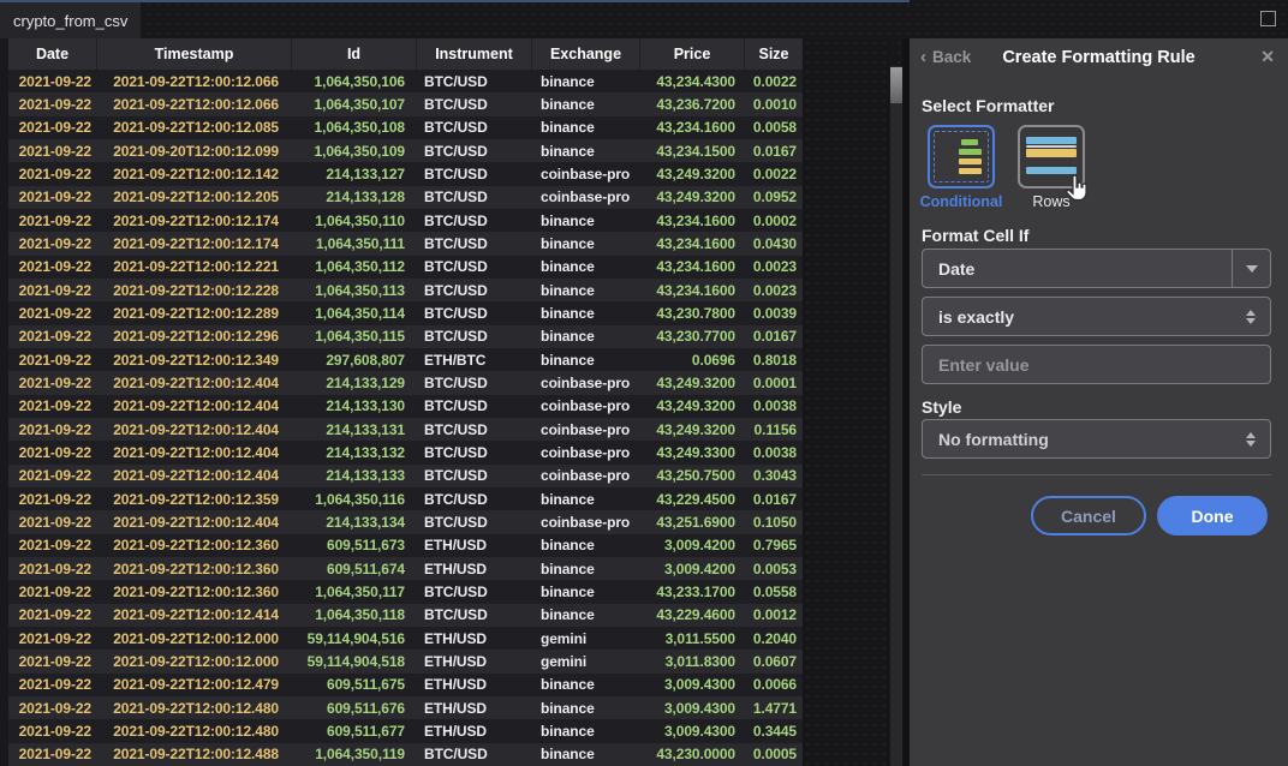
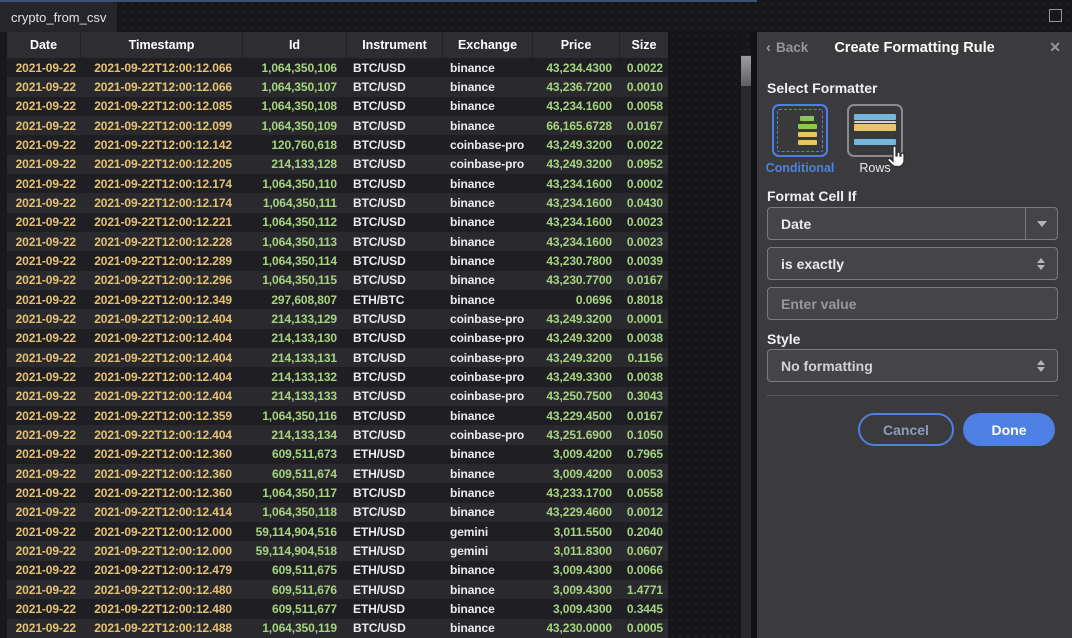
  crypto_from_csv
  Date
  Timestamp
  Id
  Instrument
  Exchange
  Price
  Size
  2021-09-22
  2021-09-22T12:00:12.066
  1,064,350,106
  BTC/USD
  binance
  43,234.4300
  0.0022
  2021-09-22
  2021-09-22T12:00:12.066
  1,064,350,107
  BTC/USD
  binance
  43,236.7200
  0.0010
  2021-09-22
  2021-09-22T12:00:12.085
  1,064,350,108
  BTC/USD
  binance
  43,234.1600
  0.0058
  2021-09-22
- 2021-09-20T12:00:12.099
+ 2021-09-22T12:00:12.099
  1,064,350,109
  BTC/USD
  binance
- 43,234.1500
+ 66,165.6728
  0.0167
  2021-09-22
  2021-09-22T12:00:12.142
- 214,133,127
+ 120,760,618
  BTC/USD
  coinbase-pro
  43,249.3200
  0.0022
  2021-09-22
  2021-09-22T12:00:12.205
  214,133,128
  BTC/USD
  coinbase-pro
  43,249.3200
  0.0952
  2021-09-22
  2021-09-22T12:00:12.174
  1,064,350,110
  BTC/USD
  binance
  43,234.1600
  0.0002
  2021-09-22
  2021-09-22T12:00:12.174
  1,064,350,111
  BTC/USD
  binance
  43,234.1600
  0.0430
  2021-09-22
  2021-09-22T12:00:12.221
  1,064,350,112
  BTC/USD
  binance
  43,234.1600
  0.0023
  2021-09-22
  2021-09-22T12:00:12.228
  1,064,350,113
  BTC/USD
  binance
  43,234.1600
  0.0023
  2021-09-22
  2021-09-22T12:00:12.289
  1,064,350,114
  BTC/USD
  binance
  43,230.7800
  0.0039
  2021-09-22
  2021-09-22T12:00:12.296
  1,064,350,115
  BTC/USD
  binance
  43,230.7700
  0.0167
  2021-09-22
  2021-09-22T12:00:12.349
  297,608,807
  ETH/BTC
  binance
  0.0696
  0.8018
  2021-09-22
  2021-09-22T12:00:12.404
  214,133,129
  BTC/USD
  coinbase-pro
  43,249.3200
  0.0001
  2021-09-22
  2021-09-22T12:00:12.404
  214,133,130
  BTC/USD
  coinbase-pro
  43,249.3200
  0.0038
  2021-09-22
  2021-09-22T12:00:12.404
  214,133,131
  BTC/USD
  coinbase-pro
  43,249.3200
  0.1156
  2021-09-22
  2021-09-22T12:00:12.404
  214,133,132
  BTC/USD
  coinbase-pro
  43,249.3300
  0.0038
  2021-09-22
  2021-09-22T12:00:12.404
  214,133,133
  BTC/USD
  coinbase-pro
  43,250.7500
  0.3043
  2021-09-22
  2021-09-22T12:00:12.359
  1,064,350,116
  BTC/USD
  binance
  43,229.4500
  0.0167
  2021-09-22
  2021-09-22T12:00:12.404
  214,133,134
  BTC/USD
  coinbase-pro
  43,251.6900
  0.1050
  2021-09-22
  2021-09-22T12:00:12.360
  609,511,673
  ETH/USD
  binance
  3,009.4200
  0.7965
  2021-09-22
  2021-09-22T12:00:12.360
  609,511,674
  ETH/USD
  binance
  3,009.4200
  0.0053
  2021-09-22
  2021-09-22T12:00:12.360
  1,064,350,117
  BTC/USD
  binance
  43,233.1700
  0.0558
  2021-09-22
  2021-09-22T12:00:12.414
  1,064,350,118
  BTC/USD
  binance
  43,229.4600
  0.0012
  2021-09-22
  2021-09-22T12:00:12.000
  59,114,904,516
  ETH/USD
  gemini
  3,011.5500
  0.2040
  2021-09-22
  2021-09-22T12:00:12.000
  59,114,904,518
  ETH/USD
  gemini
  3,011.8300
  0.0607
  2021-09-22
  2021-09-22T12:00:12.479
  609,511,675
  ETH/USD
  binance
  3,009.4300
  0.0066
  2021-09-22
  2021-09-22T12:00:12.480
  609,511,676
  ETH/USD
  binance
  3,009.4300
  1.4771
  2021-09-22
  2021-09-22T12:00:12.480
  609,511,677
  ETH/USD
  binance
  3,009.4300
  0.3445
  2021-09-22
  2021-09-22T12:00:12.488
  1,064,350,119
  BTC/USD
  binance
  43,230.0000
  0.0005
  ‹
  Back
  Create Formatting Rule
  ✕
  Select Formatter
  Conditional
  Rows
  Format Cell If
  Date
  is exactly
  Enter value
  Style
  No formatting
  Cancel
  Done
